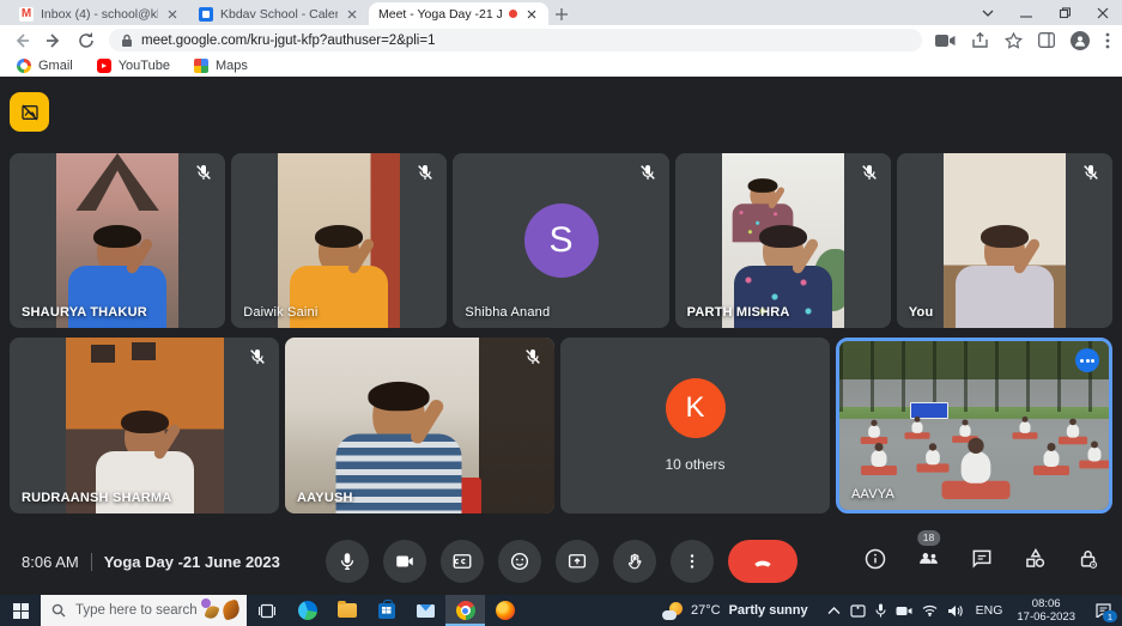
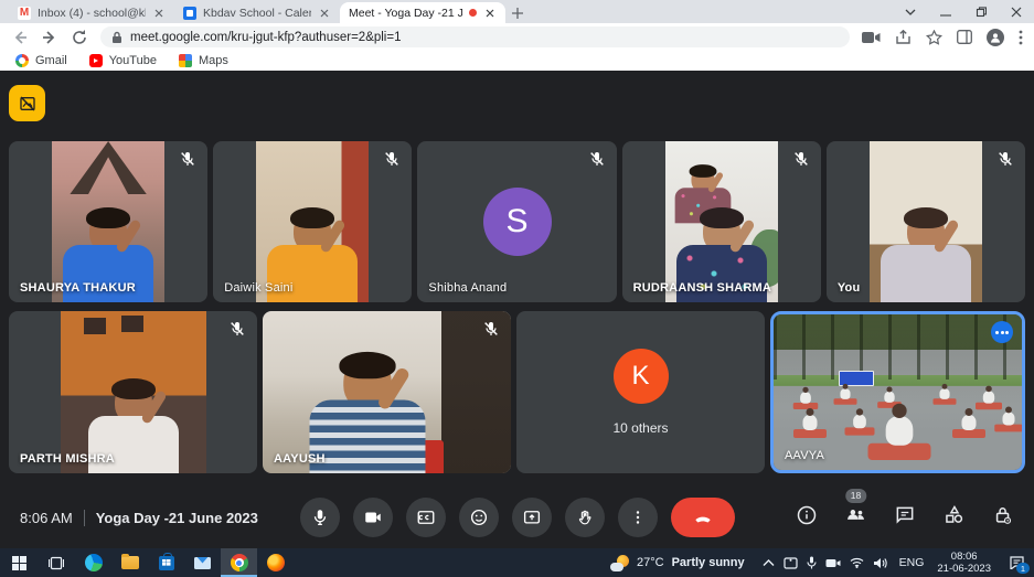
  M
  Meet - Yoga Day -21 J
  meet.google.com/kru-jgut-kfp?authuser=2&pli=1
  Gmail
  YouTube
  Maps
  SHAURYA THAKUR
  Daiwik Saini
  S
  Shibha Anand
- PARTH MISHRA
+ RUDRAANSH SHARMA
  You
- RUDRAANSH SHARMA
+ PARTH MISHRA
  AAYUSH
  K
  10 others
  AAVYA
  8:06 AM
  Yoga Day -21 June 2023
  18
- Type here to search
  27°C
  Partly sunny
  ENG
  08:06
- 17-06-2023
+ 21-06-2023
  1
